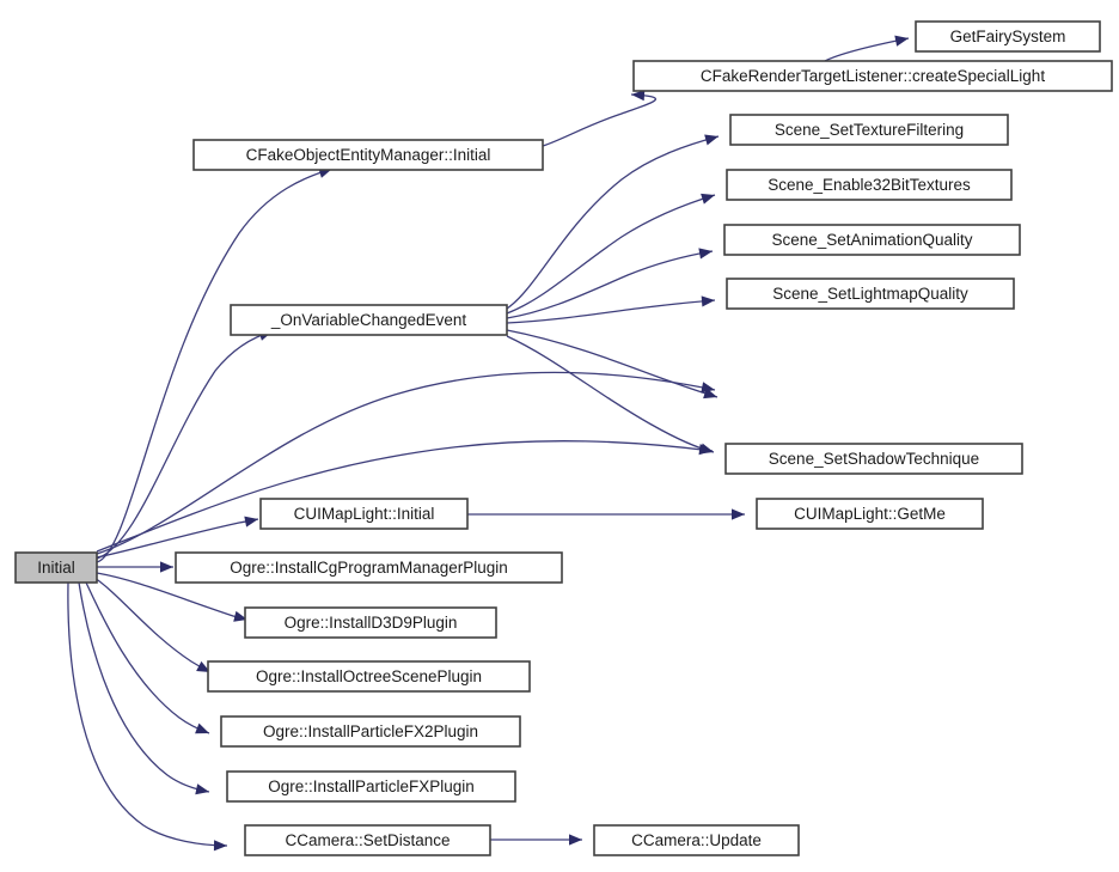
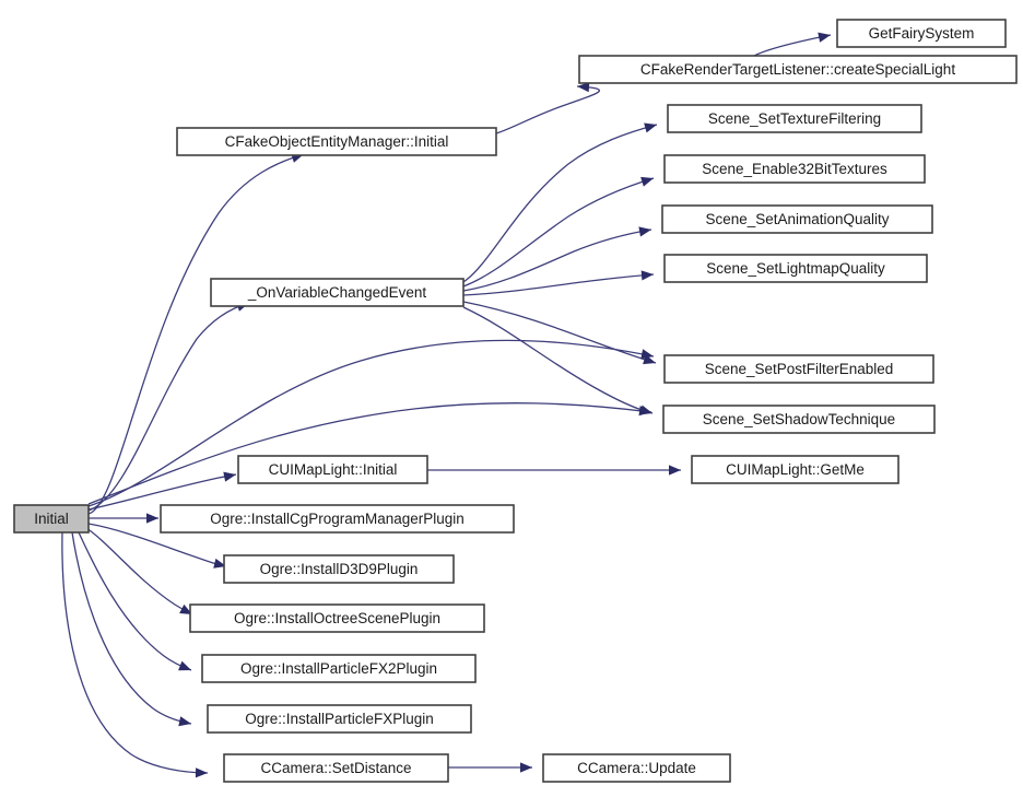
  Initial
  CFakeObjectEntityManager::Initial
  _OnVariableChangedEvent
  CFakeRenderTargetListener::createSpecialLight
  GetFairySystem
  Scene_SetTextureFiltering
  Scene_Enable32BitTextures
  Scene_SetAnimationQuality
  Scene_SetLightmapQuality
+ Scene_SetPostFilterEnabled
  Scene_SetShadowTechnique
  CUIMapLight::Initial
  CUIMapLight::GetMe
  Ogre::InstallCgProgramManagerPlugin
  Ogre::InstallD3D9Plugin
  Ogre::InstallOctreeScenePlugin
  Ogre::InstallParticleFX2Plugin
  Ogre::InstallParticleFXPlugin
  CCamera::SetDistance
  CCamera::Update
